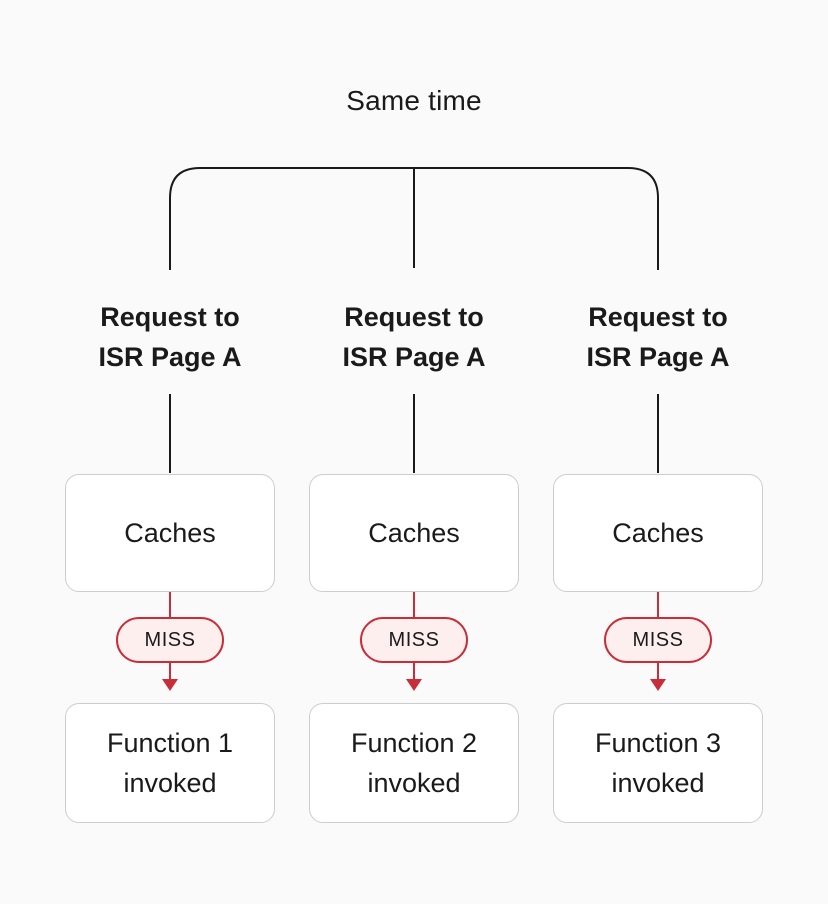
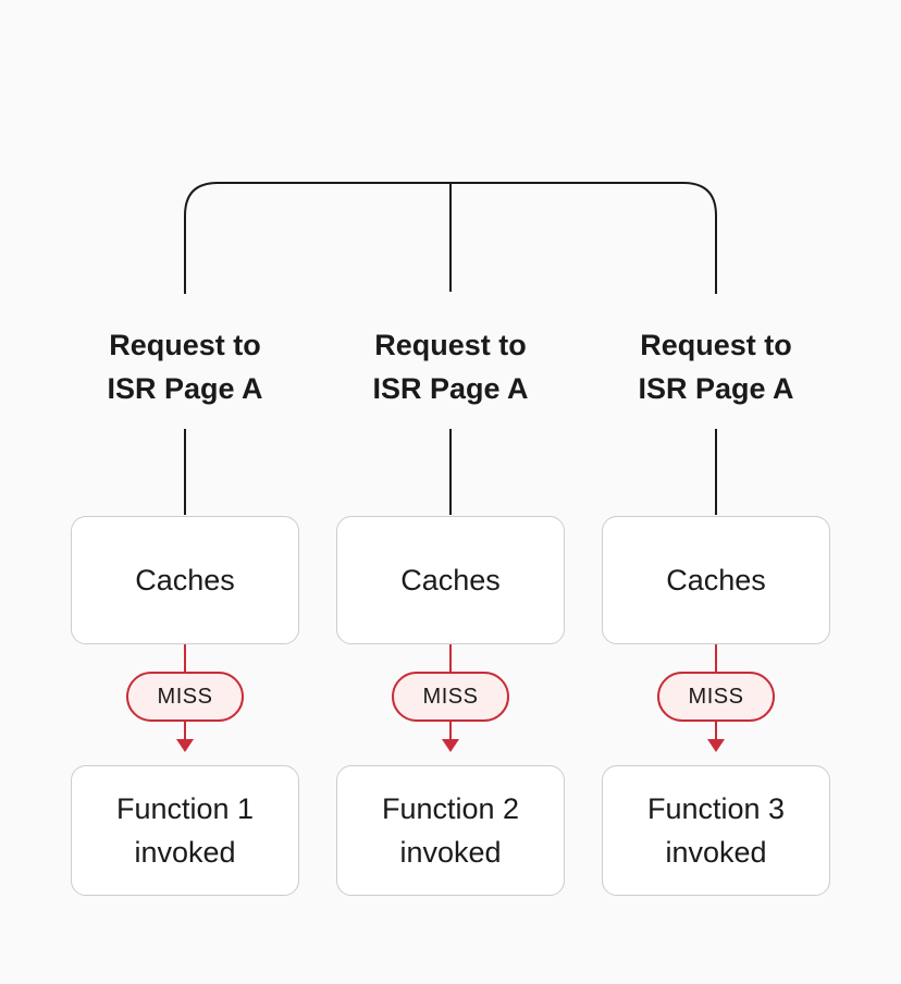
- Same time
  Request to
  ISR Page A
  Caches
  MISS
  Function 1
  invoked
  Request to
  ISR Page A
  Caches
  MISS
  Function 2
  invoked
  Request to
  ISR Page A
  Caches
  MISS
  Function 3
  invoked
